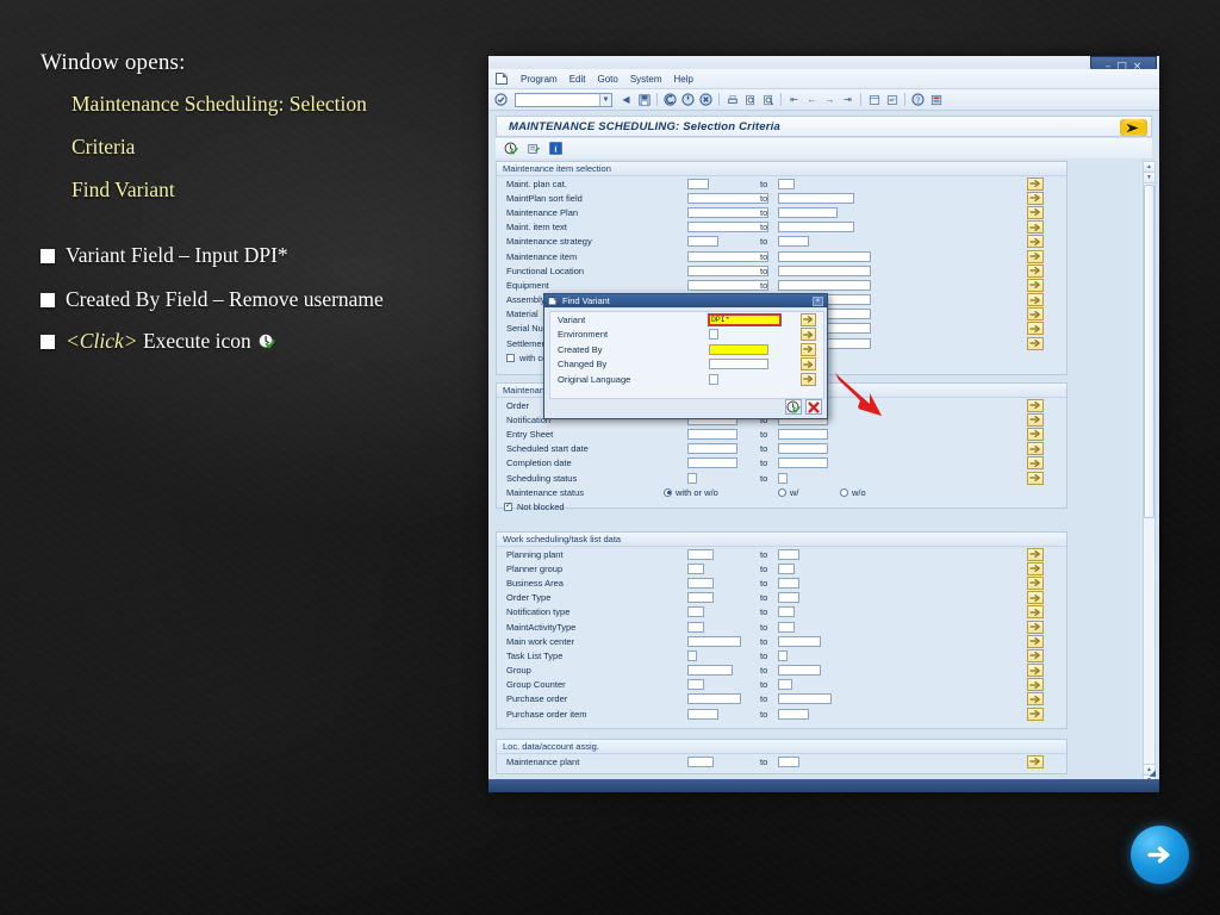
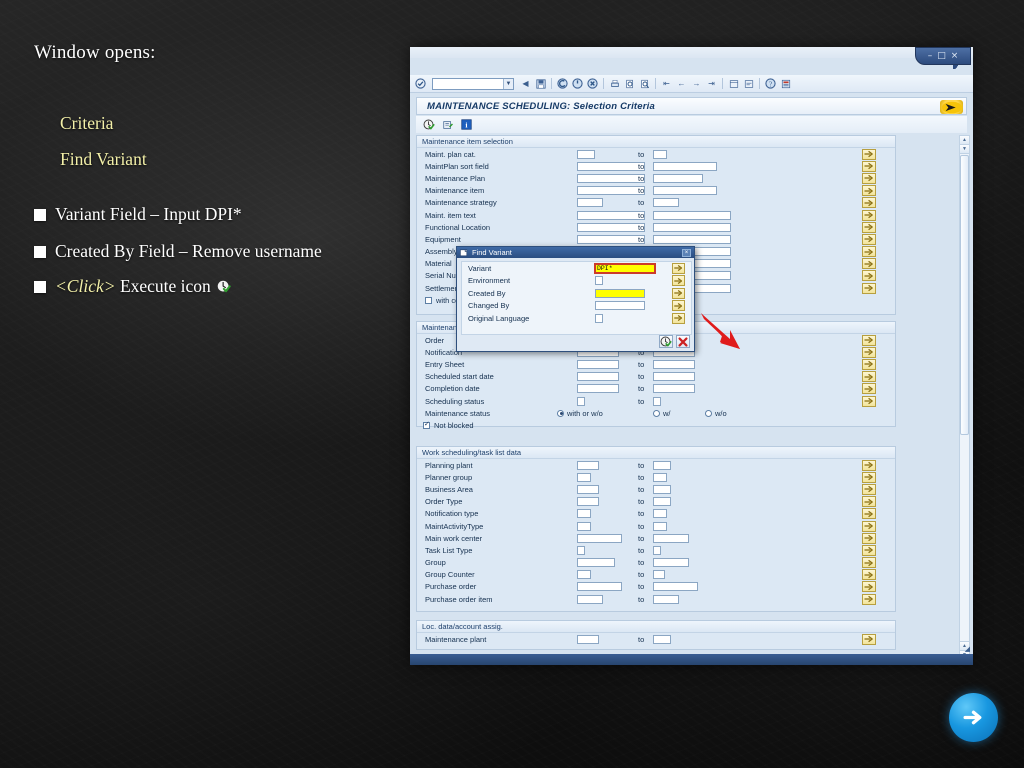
  Window opens:
- Maintenance Scheduling: Selection
  Criteria
  Find Variant
  Variant Field – Input DPI*
  Created By Field – Remove username
  <Click> Execute icon
  –
  □
  ×
- Program
- Edit
- Goto
- System
- Help
  ◀
  ⇤
  ←
  →
  ⇥
  MAINTENANCE SCHEDULING: Selection Criteria
  i
  Maintenance item selection
  Maint. plan cat.
  to
  MaintPlan sort field
  to
  Maintenance Plan
  to
- Maint. item text
+ Maintenance item
  to
  Maintenance strategy
  to
- Maintenance item
+ Maint. item text
  to
  Functional Location
  to
  Equipment
  to
  Assembl
  Material
  Order
  Notification
  to
  Entry Sheet
  to
  Scheduled start date
  to
  Completion date
  to
  Scheduling status
  to
  Maintenance status
  with or w/o
  w/
  w/o
  Not blocked
  Work scheduling/task list data
  Planning plant
  to
  Planner group
  to
  Business Area
  to
  Order Type
  to
  Notification type
  to
  MaintActivityType
  to
  Main work center
  to
  Task List Type
  to
  Group
  to
  Group Counter
  to
  Purchase order
  to
  Purchase order item
  to
  Loc. data/account assig.
  Maintenance plant
  to
  Find Variant
  Variant
  Environment
  Created By
  Changed By
  Original Language
